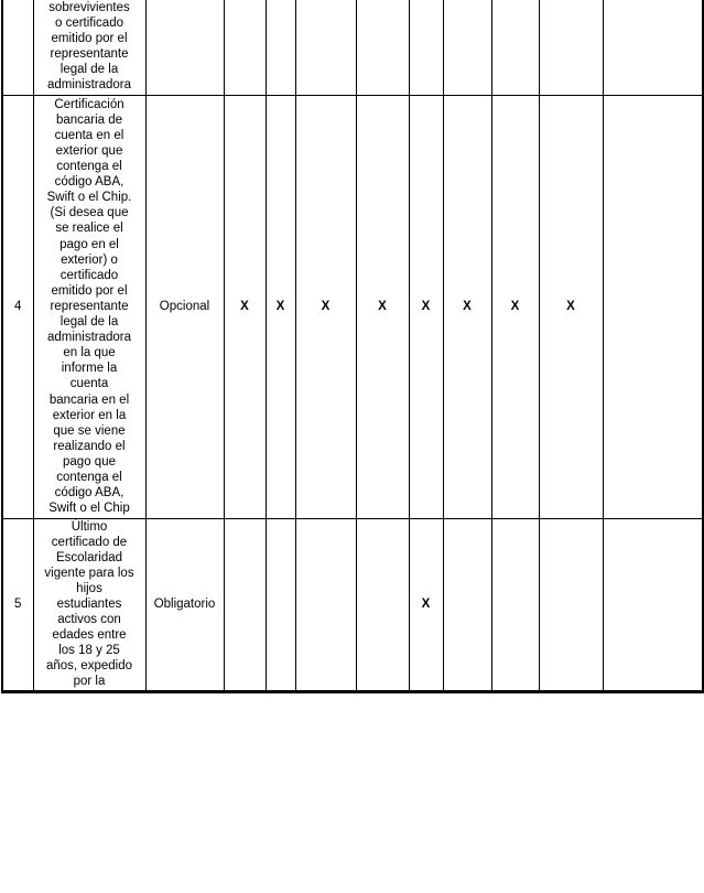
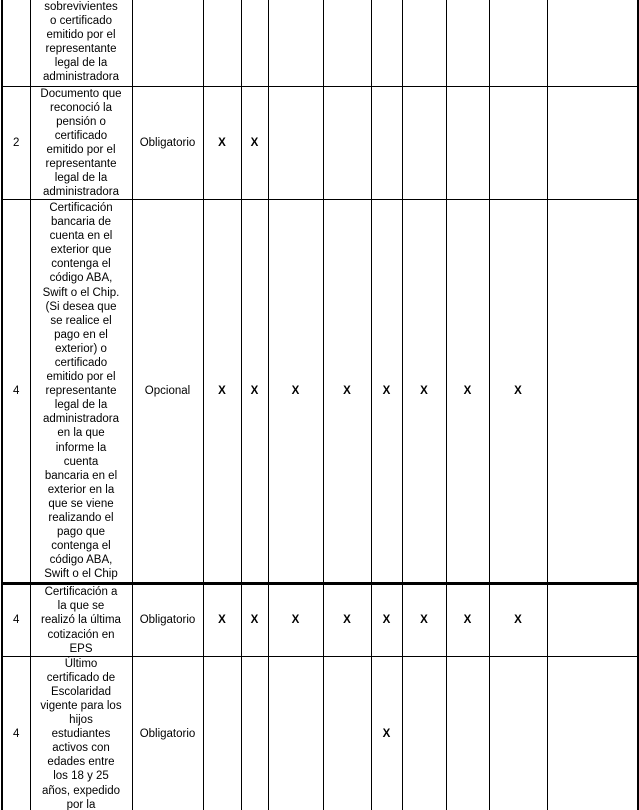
  	sobrevivientes o certificado emitido por el representante legal de la administradora
+ 2	Documento que reconoció la pensión o certificado emitido por el representante legal de la administradora	Obligatorio	X	X
  4	Certificación bancaria de cuenta en el exterior que contenga el código ABA, Swift o el Chip. (Si desea que se realice el pago en el exterior) o certificado emitido por el representante legal de la administradora en la que informe la cuenta bancaria en el exterior en la que se viene realizando el pago que contenga el código ABA, Swift o el Chip	Opcional	X	X	X	X	X	X	X	X
+ 4	Certificación a la que se realizó la última cotización en EPS	Obligatorio	X	X	X	X	X	X	X	X
- 5	Último certificado de Escolaridad vigente para los hijos estudiantes activos con edades entre los 18 y 25 años, expedido por la	Obligatorio					X
+ 4	Último certificado de Escolaridad vigente para los hijos estudiantes activos con edades entre los 18 y 25 años, expedido por la	Obligatorio					X
